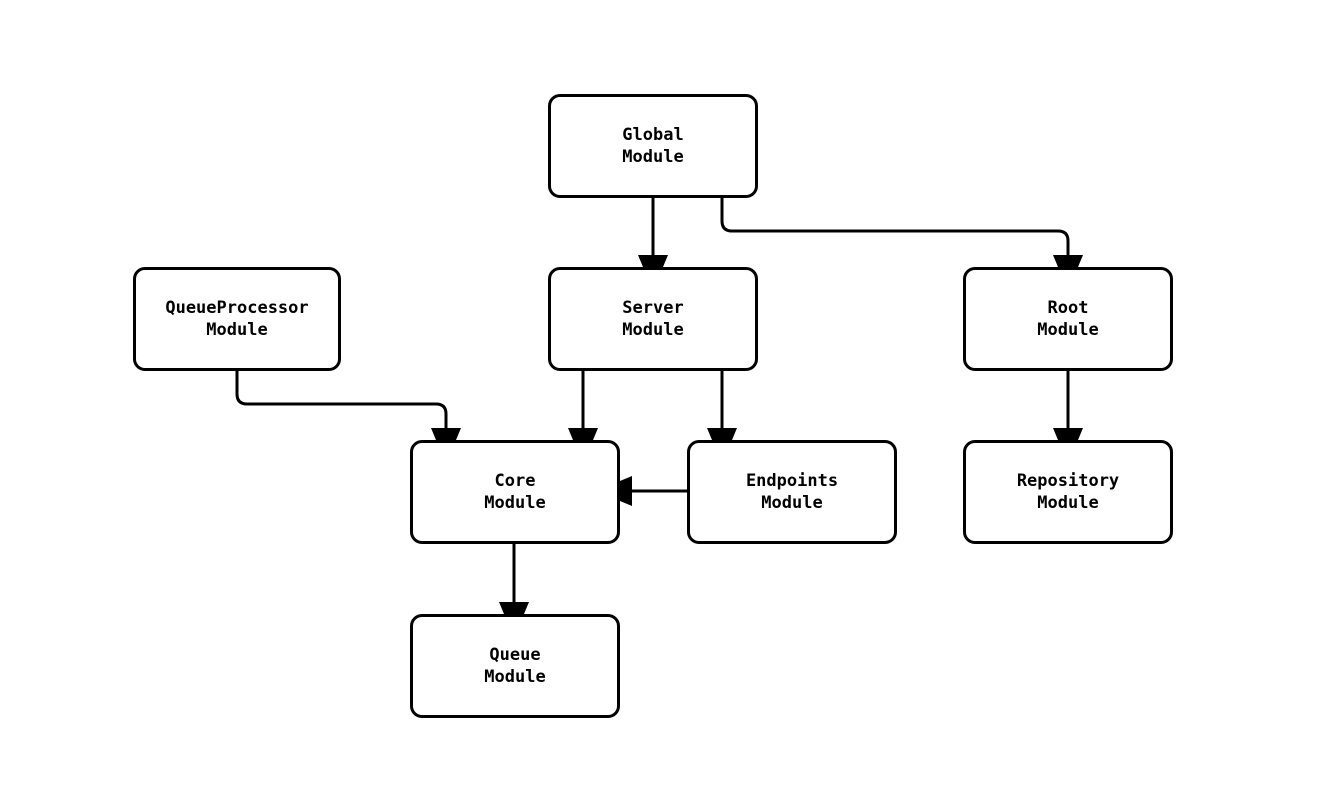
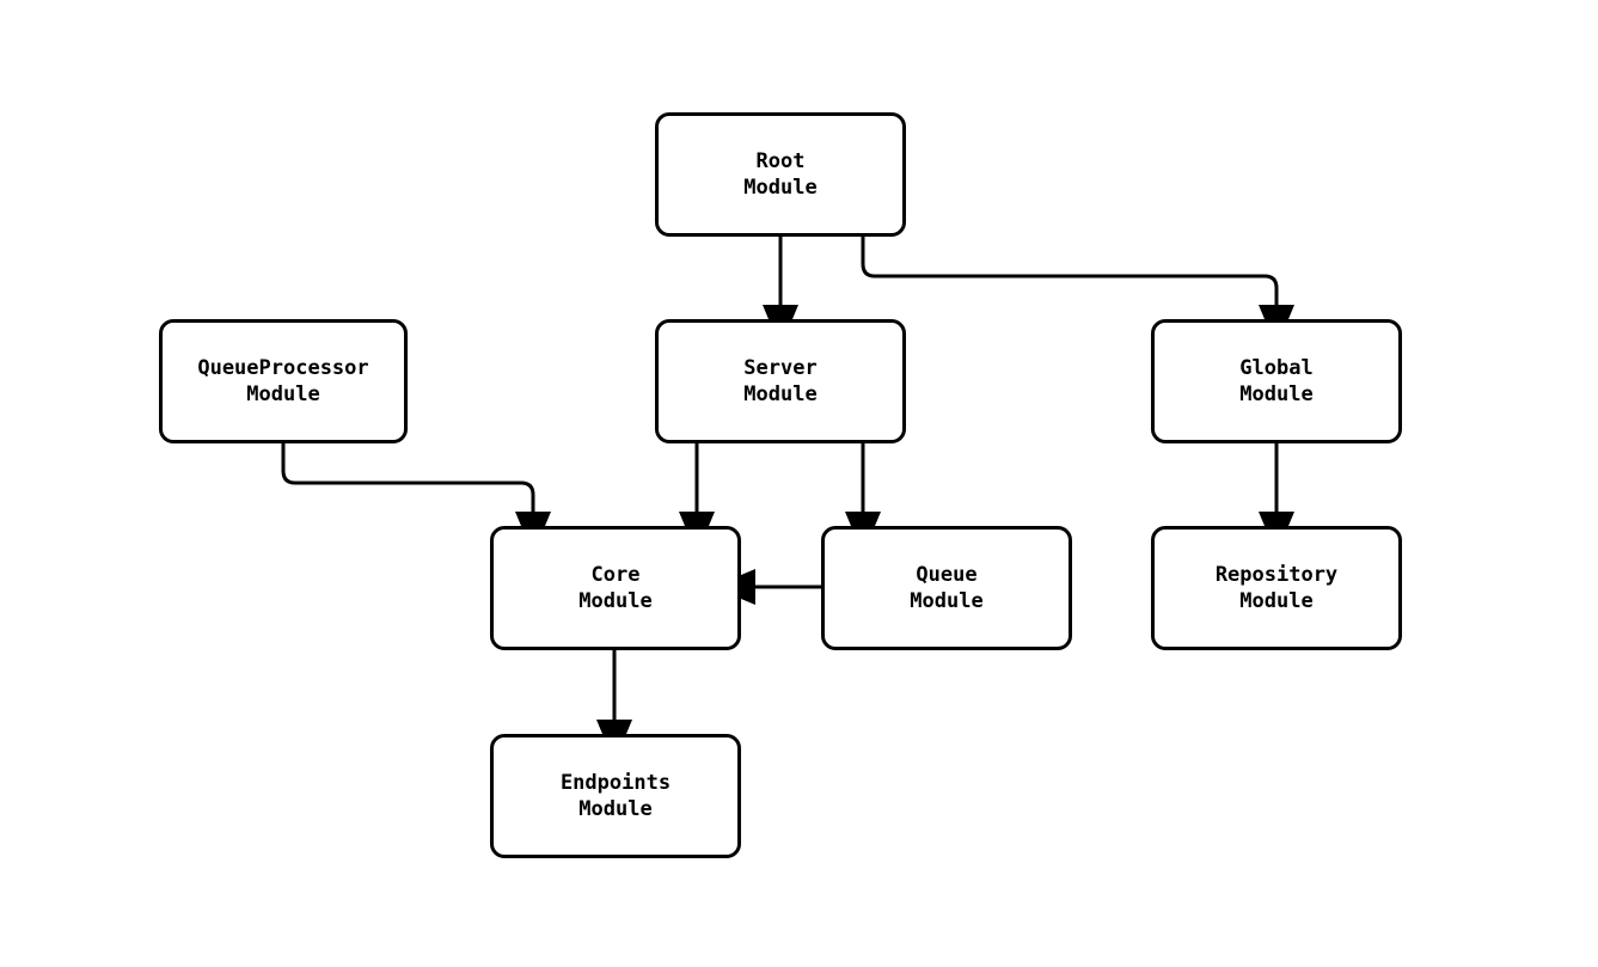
- Global
+ Root
  Module
  QueueProcessor
  Module
  Server
  Module
- Root
+ Global
  Module
  Core
  Module
- Endpoints
+ Queue
  Module
  Repository
  Module
- Queue
+ Endpoints
  Module
